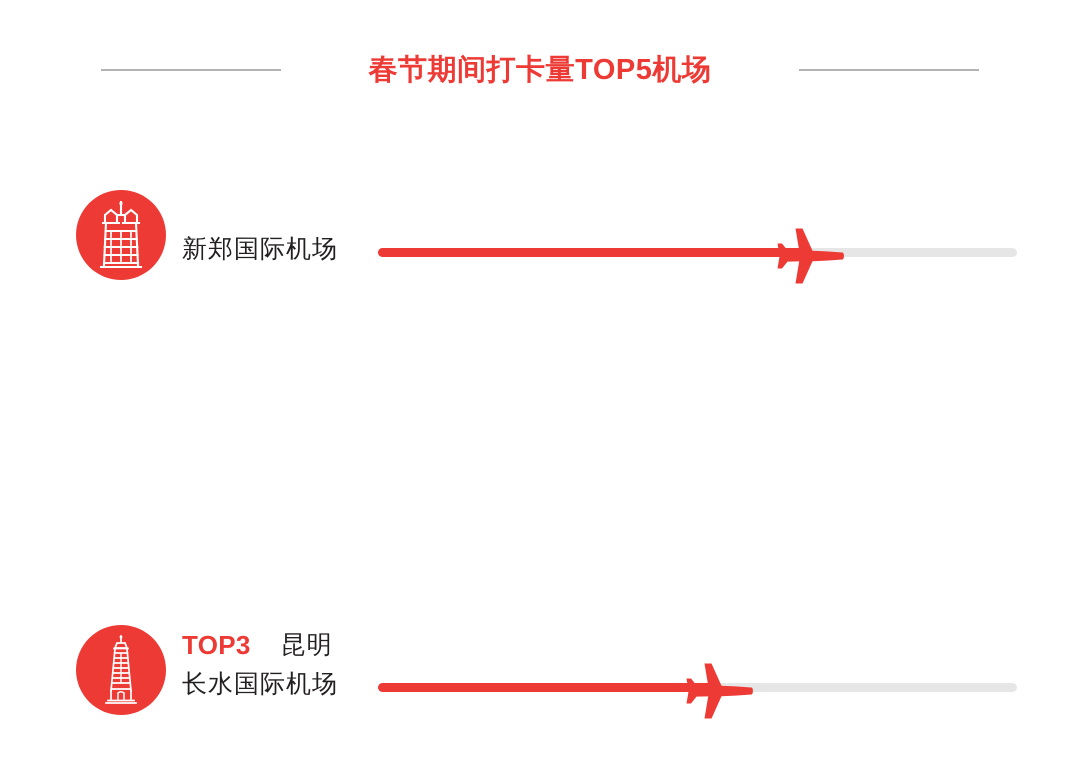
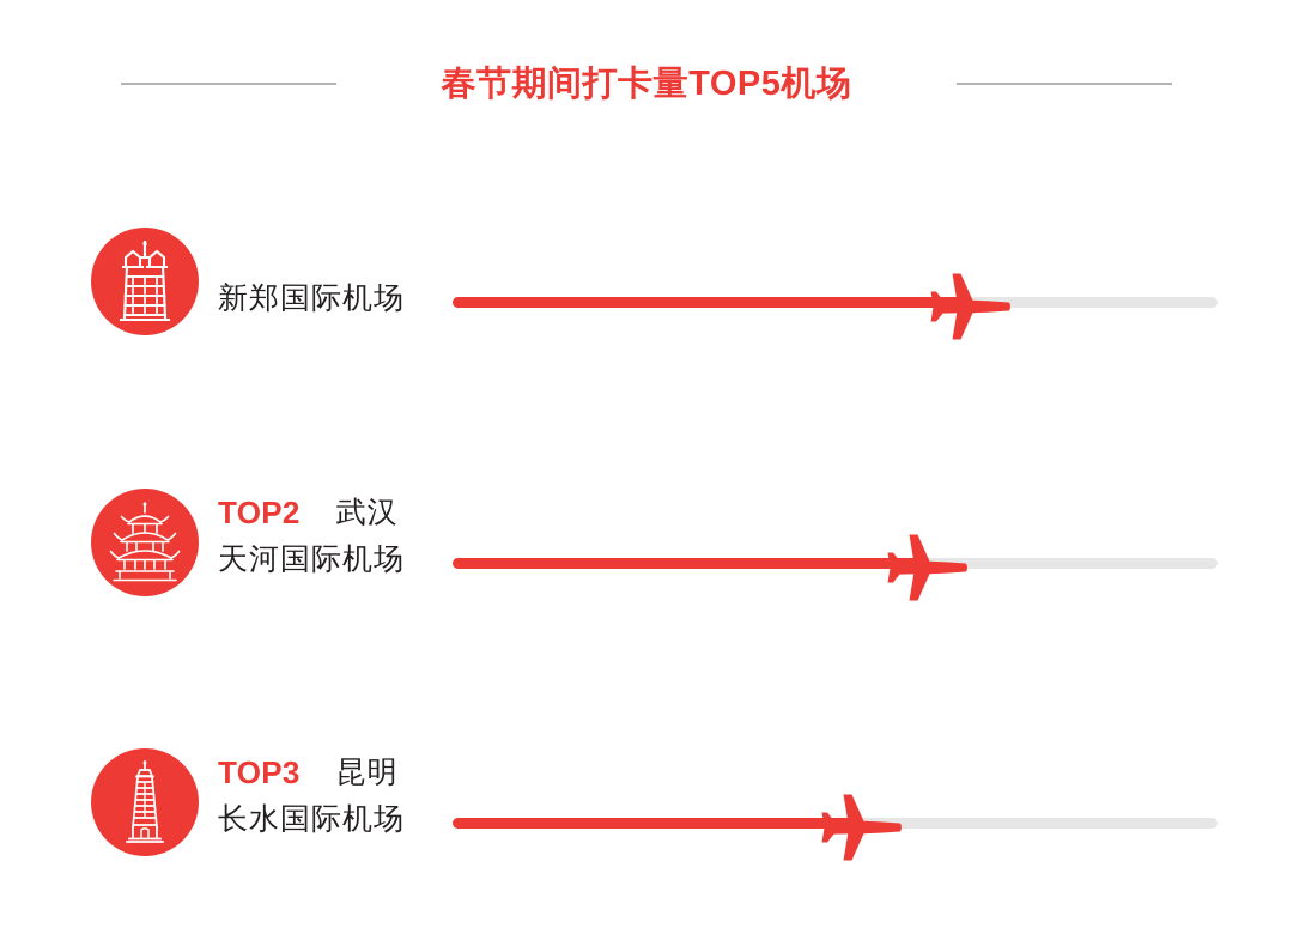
  春节期间打卡量TOP5机场
  新郑国际机场
+ TOP2
+ 武汉
+ 天河国际机场
  TOP3
  昆明
  长水国际机场
